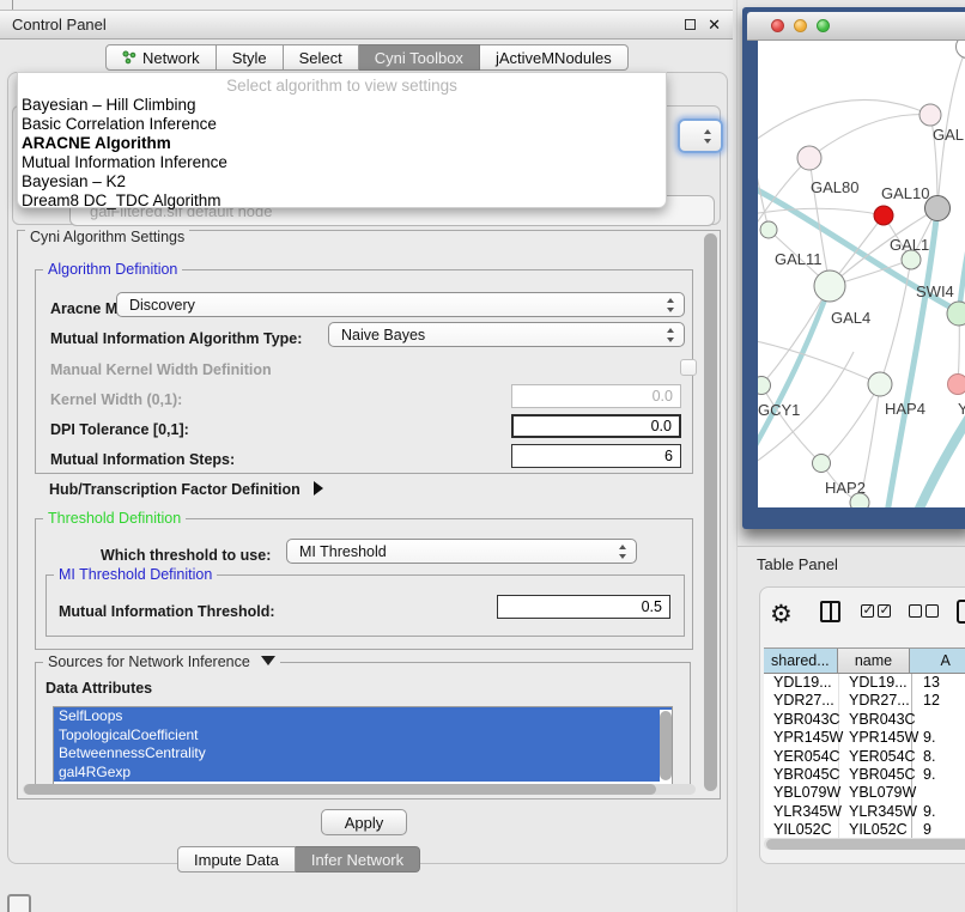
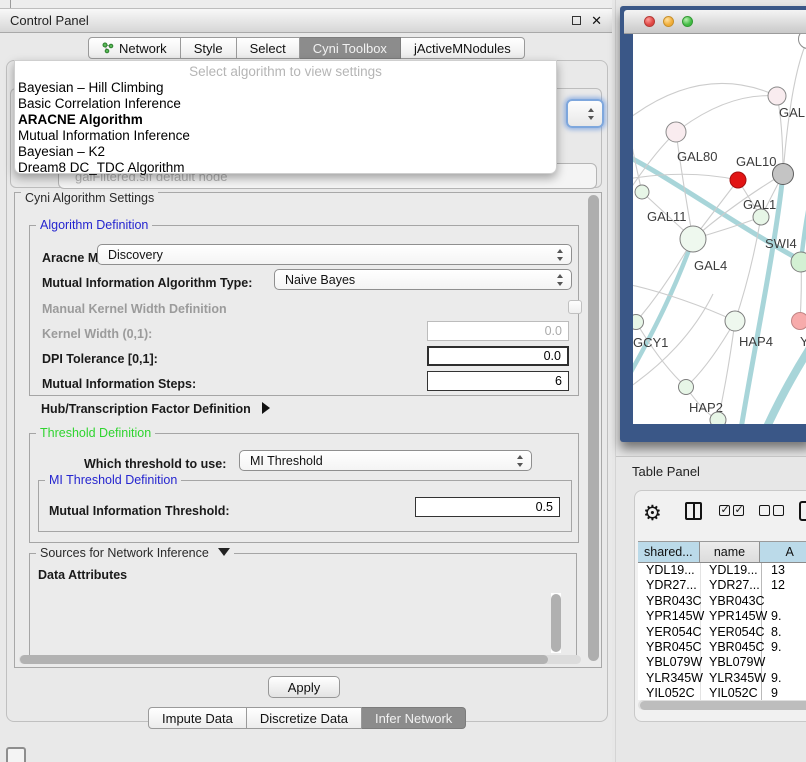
  Control Panel
  ✕
  Network
  Style
  Select
  Cyni Toolbox
  jActiveMNodules
  galFiltered.sif default node
  Select algorithm to view settings
  Bayesian – Hill Climbing
  Basic Correlation Inference
  ARACNE Algorithm
  Mutual Information Inference
  Bayesian – K2
  Dream8 DC_TDC Algorithm
  Cyni Algorithm Settings
  Algorithm Definition
  Discovery
  Mutual Information Algorithm Type:
  Naive Bayes
  Manual Kernel Width Definition
  Kernel Width (0,1):
  0.0
  DPI Tolerance [0,1]:
  0.0
  Mutual Information Steps:
  6
  Hub/Transcription Factor Definition
  Threshold Definition
  Which threshold to use:
  MI Threshold
  MI Threshold Definition
  Mutual Information Threshold:
  0.5
  Sources for Network Inference
  Data Attributes
- SelfLoops
- TopologicalCoefficient
- BetweennessCentrality
- gal4RGexp
  Apply
  Impute Data
+ Discretize Data
  Infer Network
  GAL
  GAL80
  GAL10
  GAL11
  GAL1
  GAL4
  SWI4
  GCY1
  HAP4
  Y
  HAP2
  Table Panel
  ⚙
  shared...
  name
  A
  YDL19...
  YDL19...
  13
  YDR27...
  YDR27...
  12
  YBR043C
  YBR043C
  YPR145W
  YPR145W
  9.
  YER054C
  YER054C
  8.
  YBR045C
  YBR045C
  9.
  YBL079W
  YBL079W
  YLR345W
  YLR345W
  9.
  YIL052C
  YIL052C
  9
